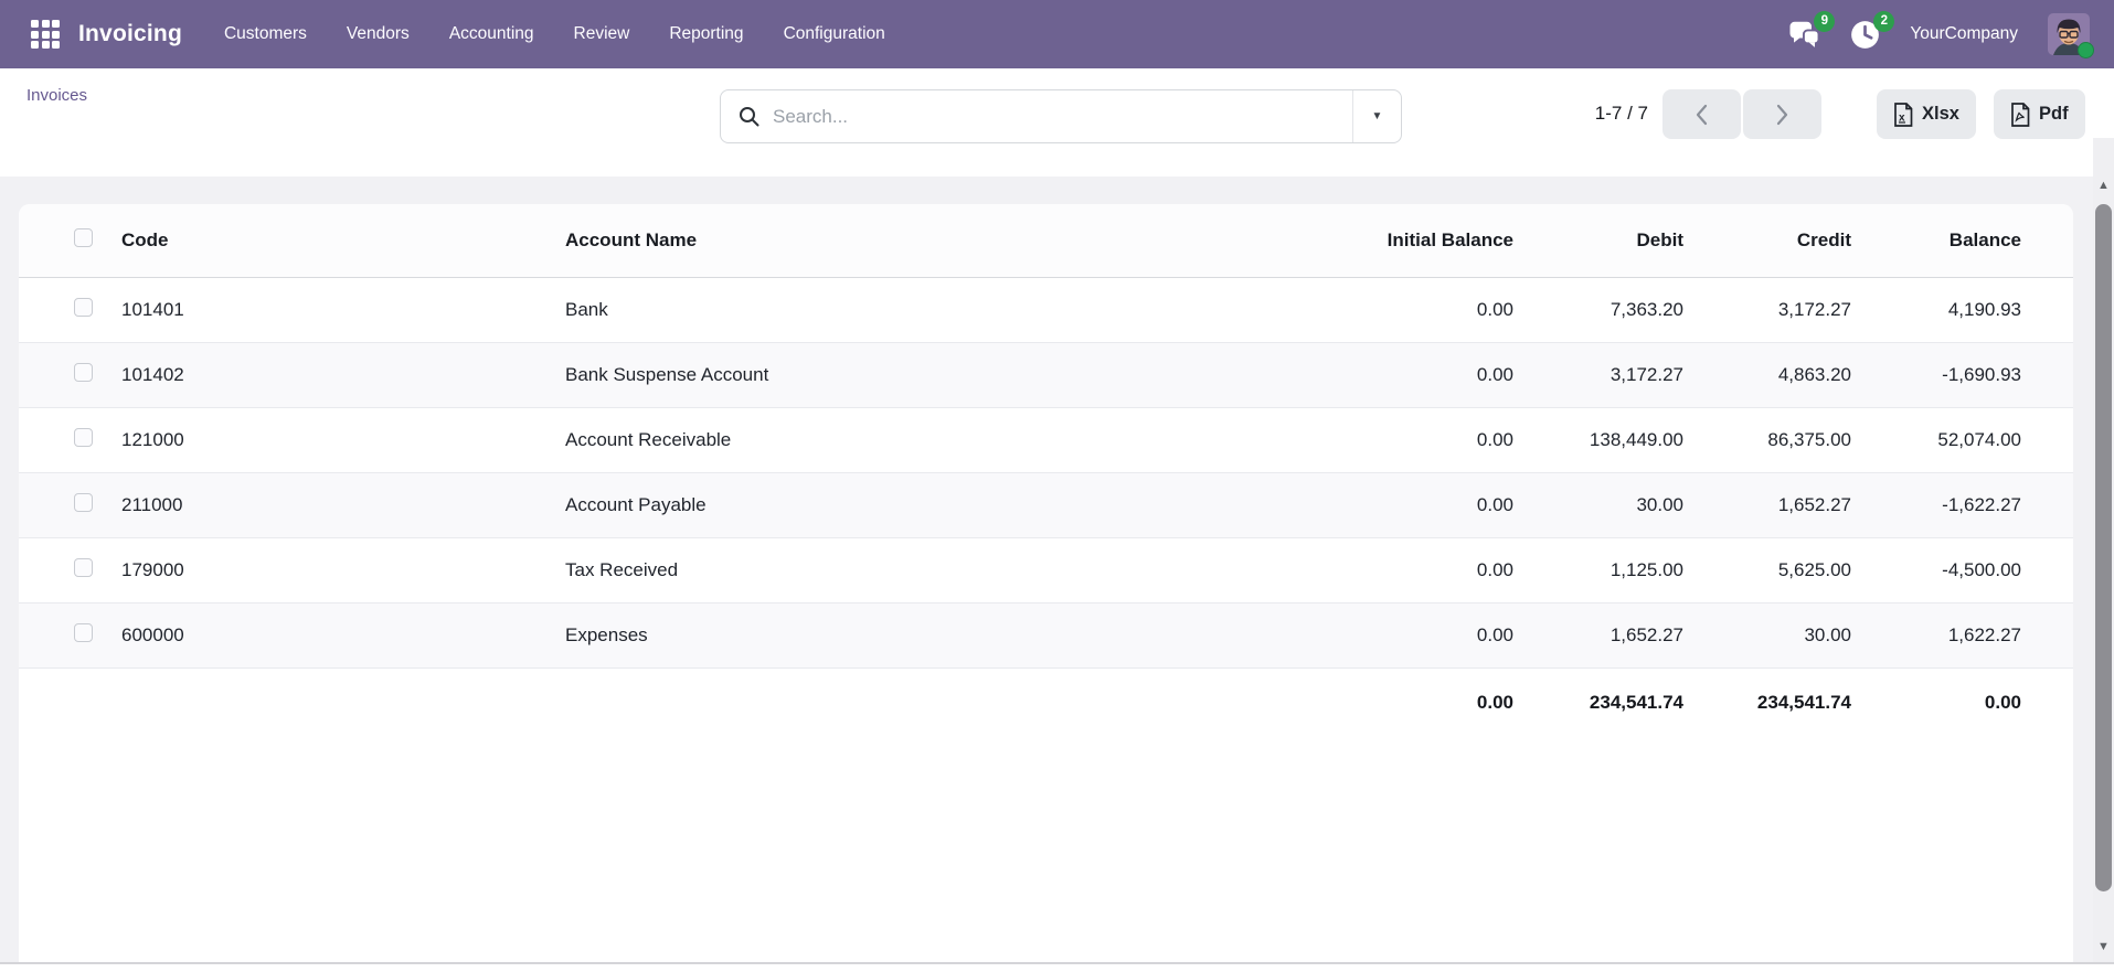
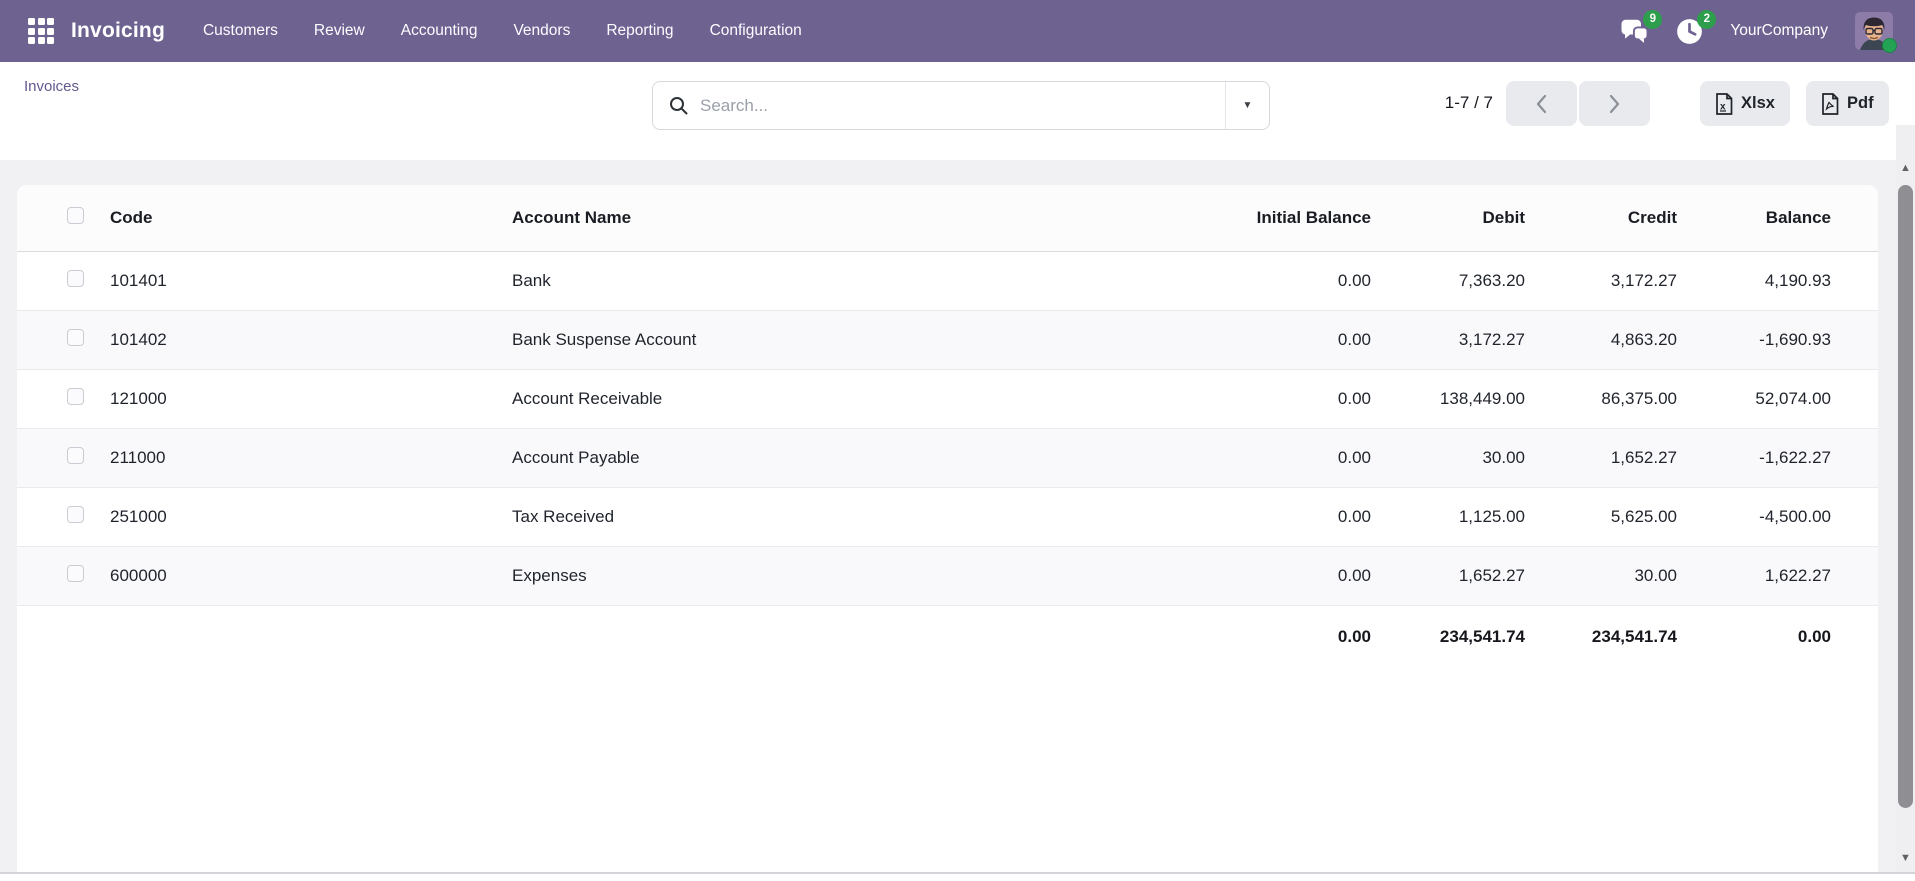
  Invoicing
  Customers
- Vendors
+ Review
  Accounting
- Review
+ Vendors
  Reporting
  Configuration
  9
  2
  YourCompany
  Invoices
  Search...
  ▼
  1-7 / 7
  x
  Xlsx
  Pdf
  	Code	Account Name	Initial Balance	Debit	Credit	Balance
  	101401	Bank	0.00	7,363.20	3,172.27	4,190.93
  	101402	Bank Suspense Account	0.00	3,172.27	4,863.20	-1,690.93
  	121000	Account Receivable	0.00	138,449.00	86,375.00	52,074.00
  	211000	Account Payable	0.00	30.00	1,652.27	-1,622.27
- 	179000	Tax Received	0.00	1,125.00	5,625.00	-4,500.00
+ 	251000	Tax Received	0.00	1,125.00	5,625.00	-4,500.00
  	600000	Expenses	0.00	1,652.27	30.00	1,622.27
  			0.00	234,541.74	234,541.74	0.00
  ▲
  ▼
